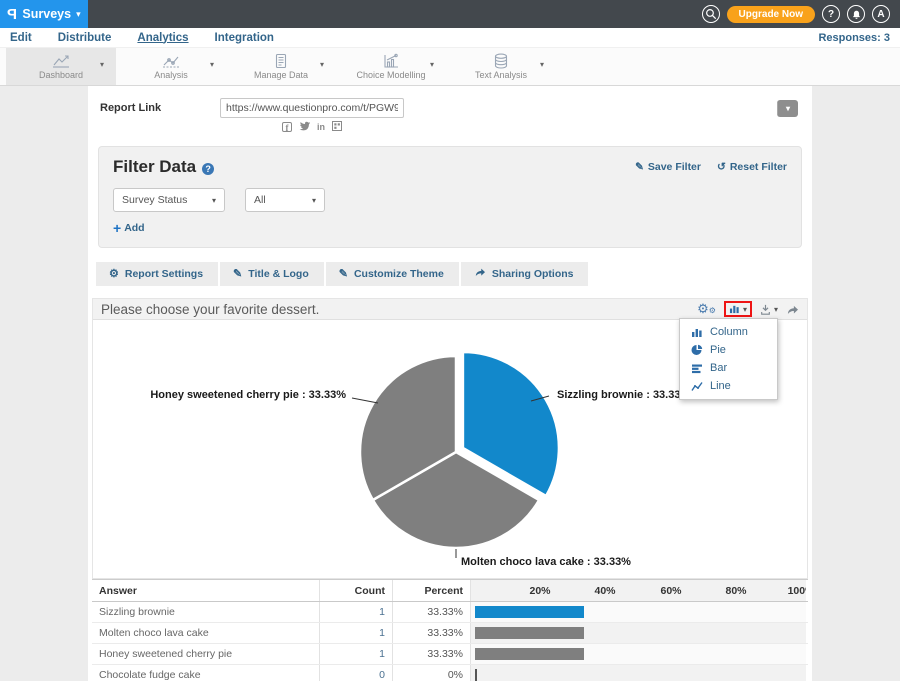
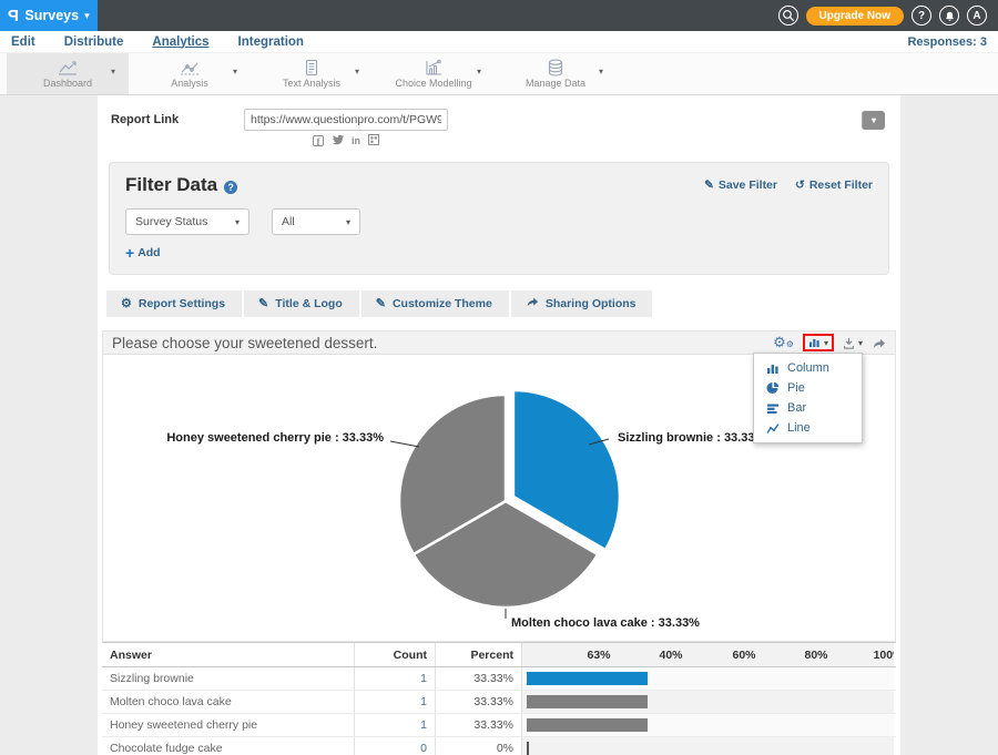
  Surveys
  ▾
  Upgrade Now
  ?
  A
  Edit
  Distribute
  Analytics
  Integration
  Responses: 3
  Dashboard
  ▾
  Analysis
  ▾
- Manage Data
+ Text Analysis
  ▾
  Choice Modelling
  ▾
- Text Analysis
+ Manage Data
  ▾
  Report Link
  https://www.questionpro.com/t/PGW9
  ▾
  f
  in
  Filter Data
  ?
  ✎
  Save Filter
  ↺
  Reset Filter
  Survey Status
  ▾
  All
  ▾
  +
  Add
  ⚙
  Report Settings
  ✎
  Title & Logo
  ✎
  Customize Theme
  Sharing Options
- Please choose your favorite dessert.
+ Please choose your sweetened dessert.
  ⚙⚙
  ▾
  ▾
  Column
  Pie
  Bar
  Line
  Sizzling brownie : 33.33
  Molten choco lava cake : 33.33%
  Honey sweetened cherry pie : 33.33%
  Answer
  Count
  Percent
- 20%
+ 63%
  40%
  60%
  80%
  100
  Sizzling brownie
  1
  33.33%
  Molten choco lava cake
  1
  33.33%
  Honey sweetened cherry pie
  1
  33.33%
  Chocolate fudge cake
  0
  0%
